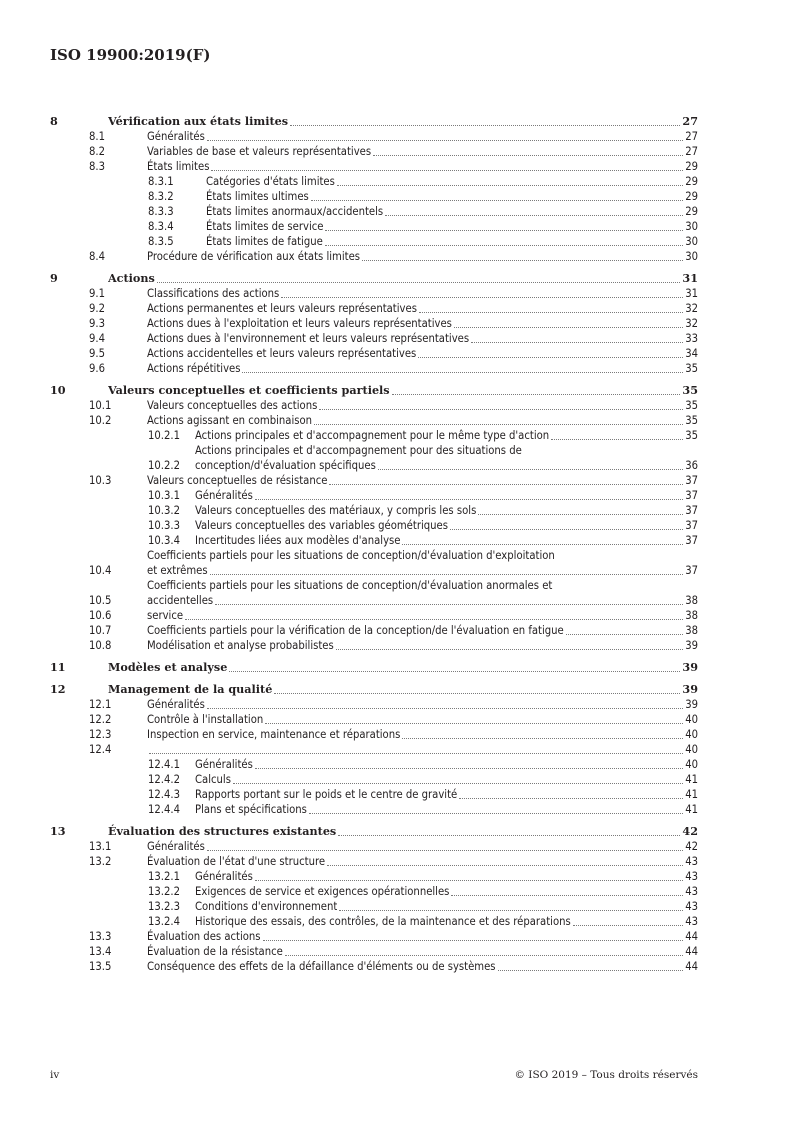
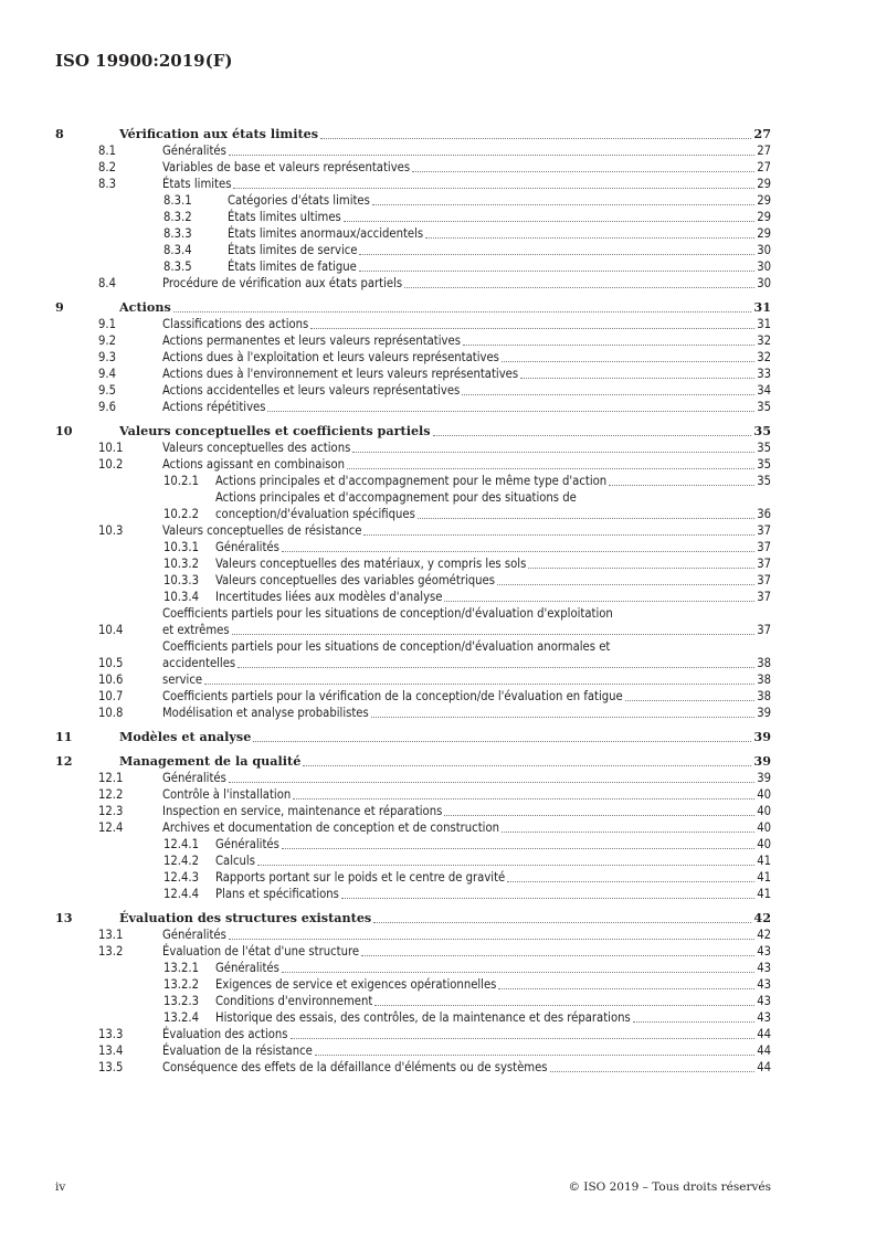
  ISO 19900:2019(F)
  8
  Vérification aux états limites
  27
  8.1
  Généralités
  27
  8.2
  Variables de base et valeurs représentatives
  27
  8.3
  États limites
  29
  8.3.1
  Catégories d'états limites
  29
  8.3.2
  États limites ultimes
  29
  8.3.3
  États limites anormaux/accidentels
  29
  8.3.4
  États limites de service
  30
  8.3.5
  États limites de fatigue
  30
  8.4
- Procédure de vérification aux états limites
+ Procédure de vérification aux états partiels
  30
  9
  Actions
  31
  9.1
  Classifications des actions
  31
  9.2
  Actions permanentes et leurs valeurs représentatives
  32
  9.3
  Actions dues à l'exploitation et leurs valeurs représentatives
  32
  9.4
  Actions dues à l'environnement et leurs valeurs représentatives
  33
  9.5
  Actions accidentelles et leurs valeurs représentatives
  34
  9.6
  Actions répétitives
  35
  10
  Valeurs conceptuelles et coefficients partiels
  35
  10.1
  Valeurs conceptuelles des actions
  35
  10.2
  Actions agissant en combinaison
  35
  10.2.1
  Actions principales et d'accompagnement pour le même type d'action
  35
  10.2.2
  Actions principales et d'accompagnement pour des situations de
  conception/d'évaluation spécifiques
  36
  10.3
  Valeurs conceptuelles de résistance
  37
  10.3.1
  Généralités
  37
  10.3.2
  Valeurs conceptuelles des matériaux, y compris les sols
  37
  10.3.3
  Valeurs conceptuelles des variables géométriques
  37
  10.3.4
  Incertitudes liées aux modèles d'analyse
  37
  10.4
  Coefficients partiels pour les situations de conception/d'évaluation d'exploitation
  et extrêmes
  37
  10.5
  Coefficients partiels pour les situations de conception/d'évaluation anormales et
  accidentelles
  38
  10.6
  service
  38
  10.7
  Coefficients partiels pour la vérification de la conception/de l'évaluation en fatigue
  38
  10.8
  Modélisation et analyse probabilistes
  39
  11
  Modèles et analyse
  39
  12
  Management de la qualité
  39
  12.1
  Généralités
  39
  12.2
  Contrôle à l'installation
  40
  12.3
  Inspection en service, maintenance et réparations
  40
  12.4
+ Archives et documentation de conception et de construction
  40
  12.4.1
  Généralités
  40
  12.4.2
  Calculs
  41
  12.4.3
  Rapports portant sur le poids et le centre de gravité
  41
  12.4.4
  Plans et spécifications
  41
  13
  Évaluation des structures existantes
  42
  13.1
  Généralités
  42
  13.2
  Évaluation de l'état d'une structure
  43
  13.2.1
  Généralités
  43
  13.2.2
  Exigences de service et exigences opérationnelles
  43
  13.2.3
  Conditions d'environnement
  43
  13.2.4
  Historique des essais, des contrôles, de la maintenance et des réparations
  43
  13.3
  Évaluation des actions
  44
  13.4
  Évaluation de la résistance
  44
  13.5
  Conséquence des effets de la défaillance d'éléments ou de systèmes
  44
  iv
  © ISO 2019 – Tous droits réservés
